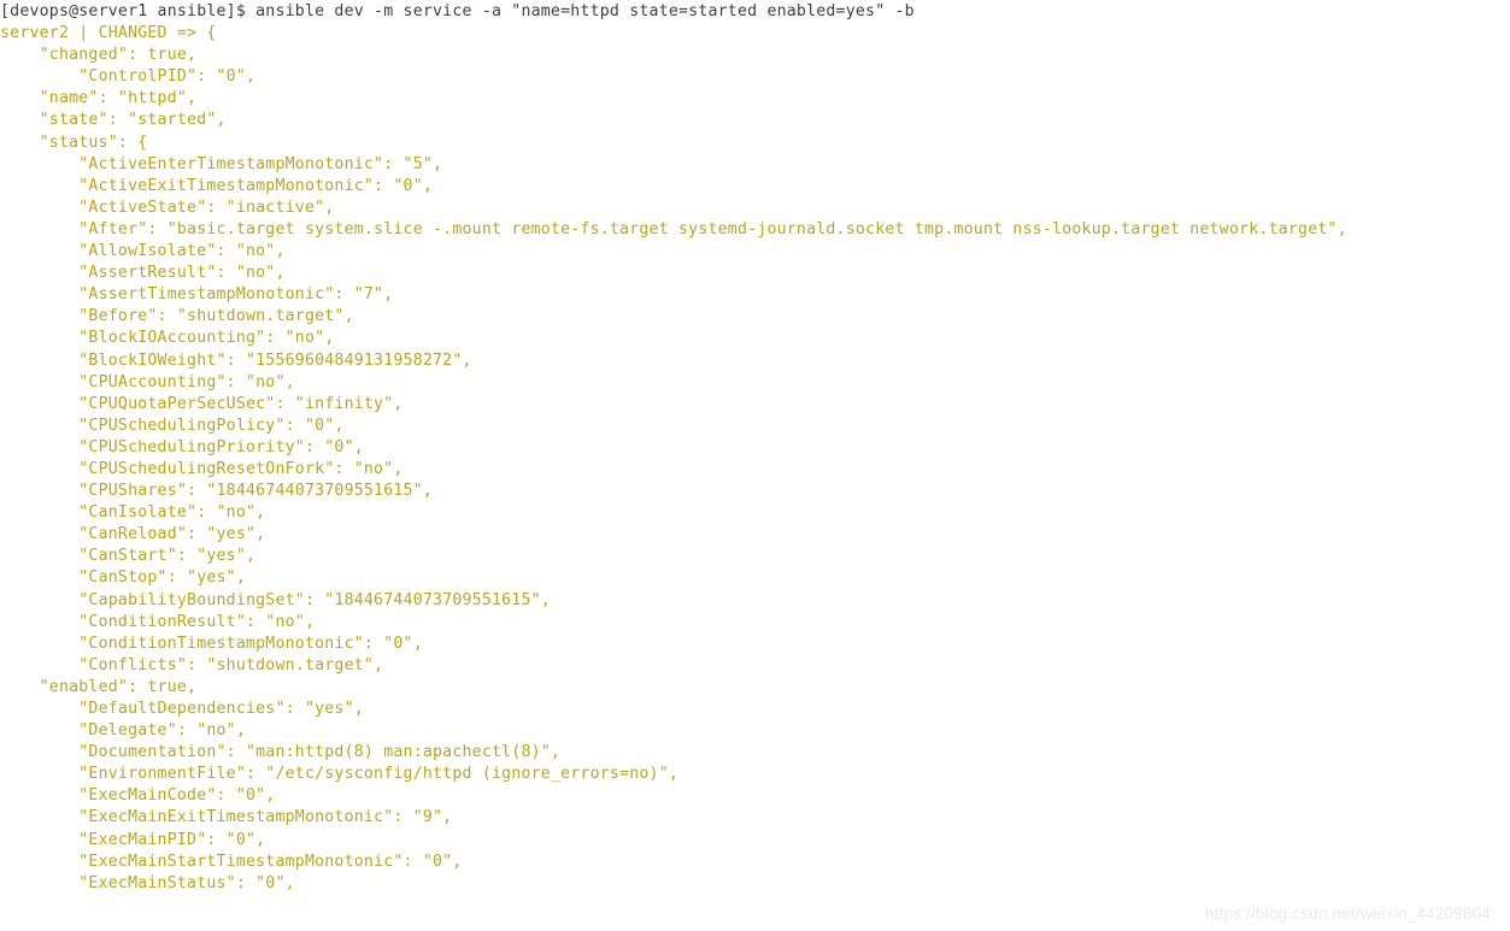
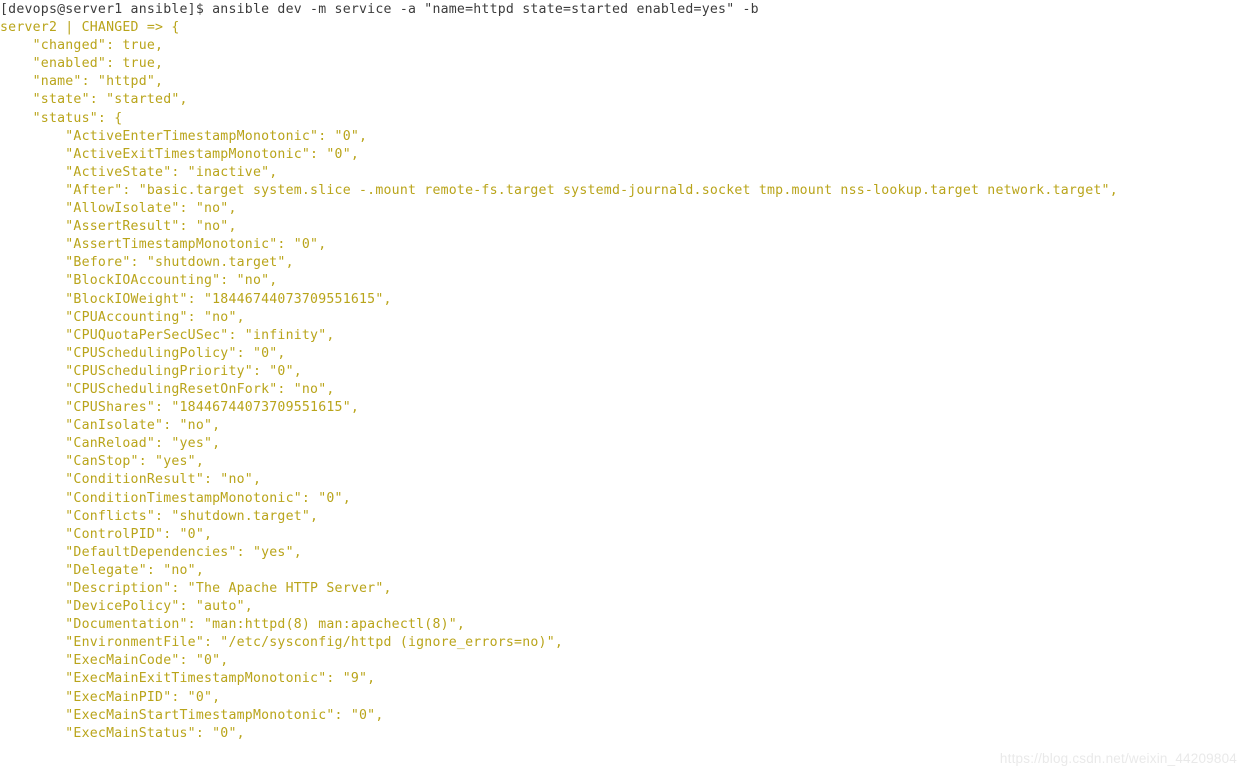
  [devops@server1 ansible]$ ansible dev -m service -a "name=httpd state=started enabled=yes" -b
  server2 | CHANGED => {
  "changed": true,
- "ControlPID": "0",
+ "enabled": true,
  "name": "httpd",
  "state": "started",
  "status": {
- "ActiveEnterTimestampMonotonic": "5",
+ "ActiveEnterTimestampMonotonic": "0",
  "ActiveExitTimestampMonotonic": "0",
  "ActiveState": "inactive",
  "After": "basic.target system.slice -.mount remote-fs.target systemd-journald.socket tmp.mount nss-lookup.target network.target",
  "AllowIsolate": "no",
  "AssertResult": "no",
- "AssertTimestampMonotonic": "7",
+ "AssertTimestampMonotonic": "0",
  "Before": "shutdown.target",
  "BlockIOAccounting": "no",
- "BlockIOWeight": "15569604849131958272",
+ "BlockIOWeight": "18446744073709551615",
  "CPUAccounting": "no",
  "CPUQuotaPerSecUSec": "infinity",
  "CPUSchedulingPolicy": "0",
  "CPUSchedulingPriority": "0",
  "CPUSchedulingResetOnFork": "no",
  "CPUShares": "18446744073709551615",
  "CanIsolate": "no",
  "CanReload": "yes",
- "CanStart": "yes",
  "CanStop": "yes",
- "CapabilityBoundingSet": "18446744073709551615",
  "ConditionResult": "no",
  "ConditionTimestampMonotonic": "0",
  "Conflicts": "shutdown.target",
- "enabled": true,
+ "ControlPID": "0",
  "DefaultDependencies": "yes",
  "Delegate": "no",
+ "Description": "The Apache HTTP Server",
+ "DevicePolicy": "auto",
  "Documentation": "man:httpd(8) man:apachectl(8)",
  "EnvironmentFile": "/etc/sysconfig/httpd (ignore_errors=no)",
  "ExecMainCode": "0",
  "ExecMainExitTimestampMonotonic": "9",
  "ExecMainPID": "0",
  "ExecMainStartTimestampMonotonic": "0",
  "ExecMainStatus": "0",
